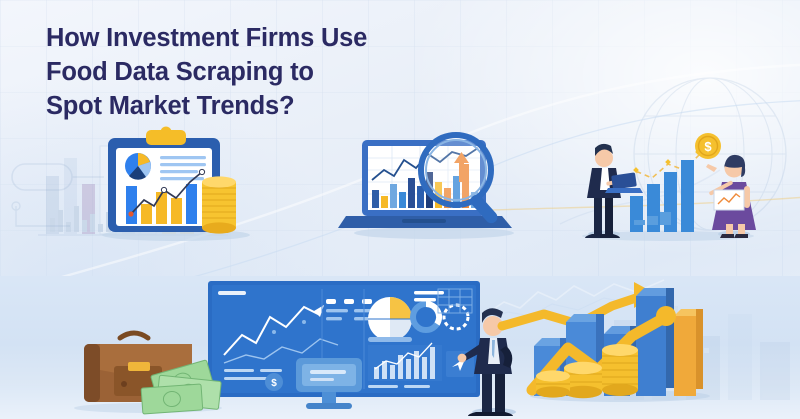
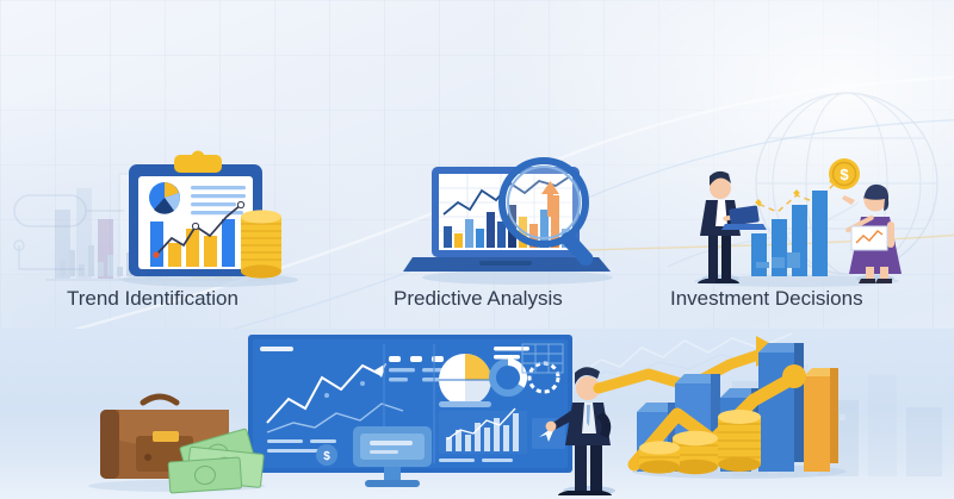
- How Investment Firms Use
- Food Data Scraping to
- Spot Market Trends?
  $
+ Trend Identification
+ Predictive Analysis
+ Investment Decisions
  $
